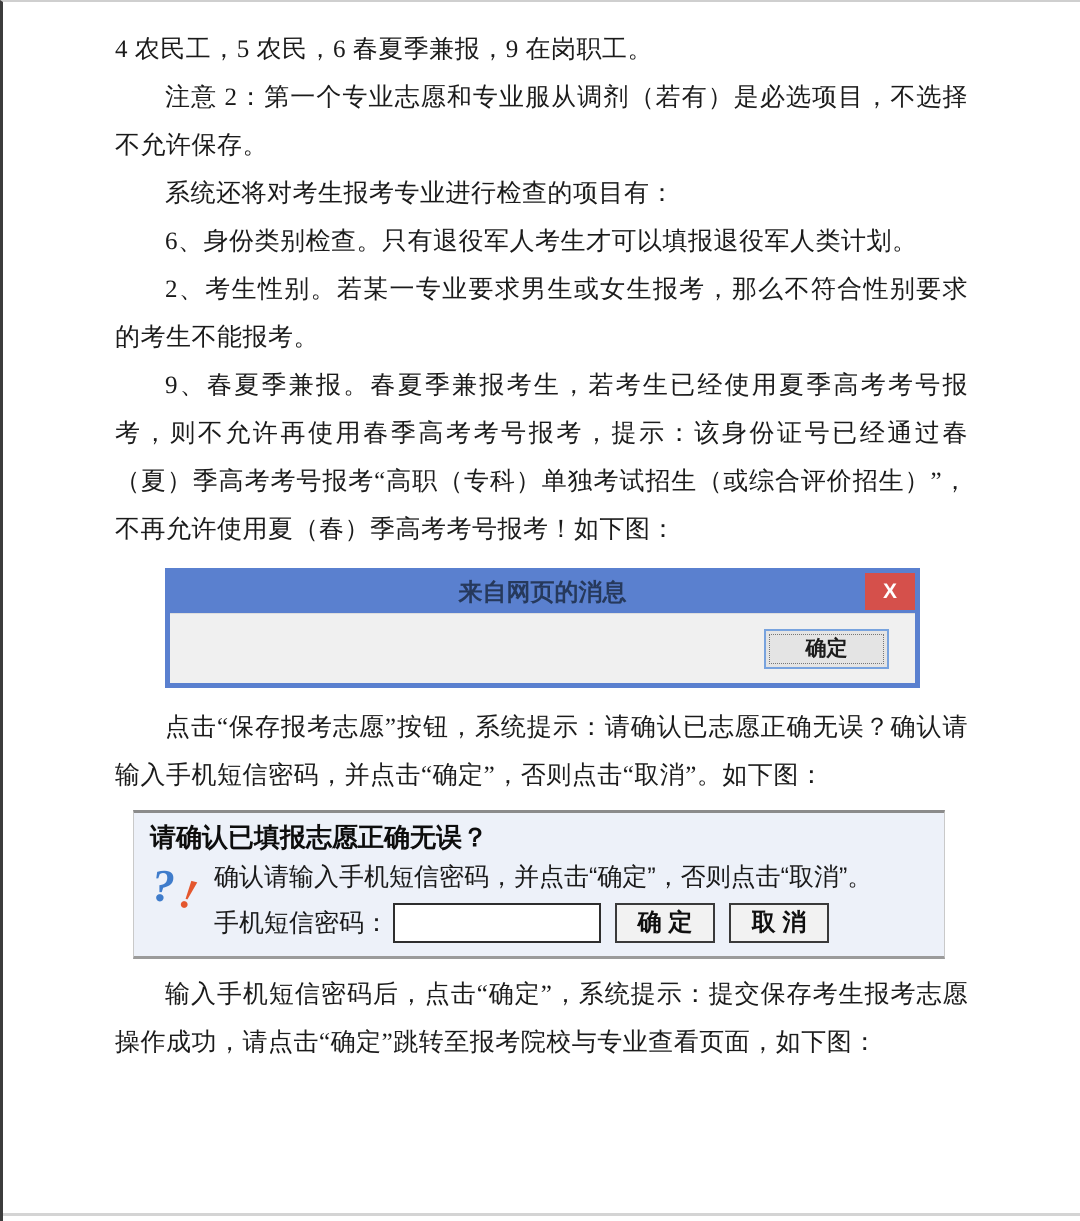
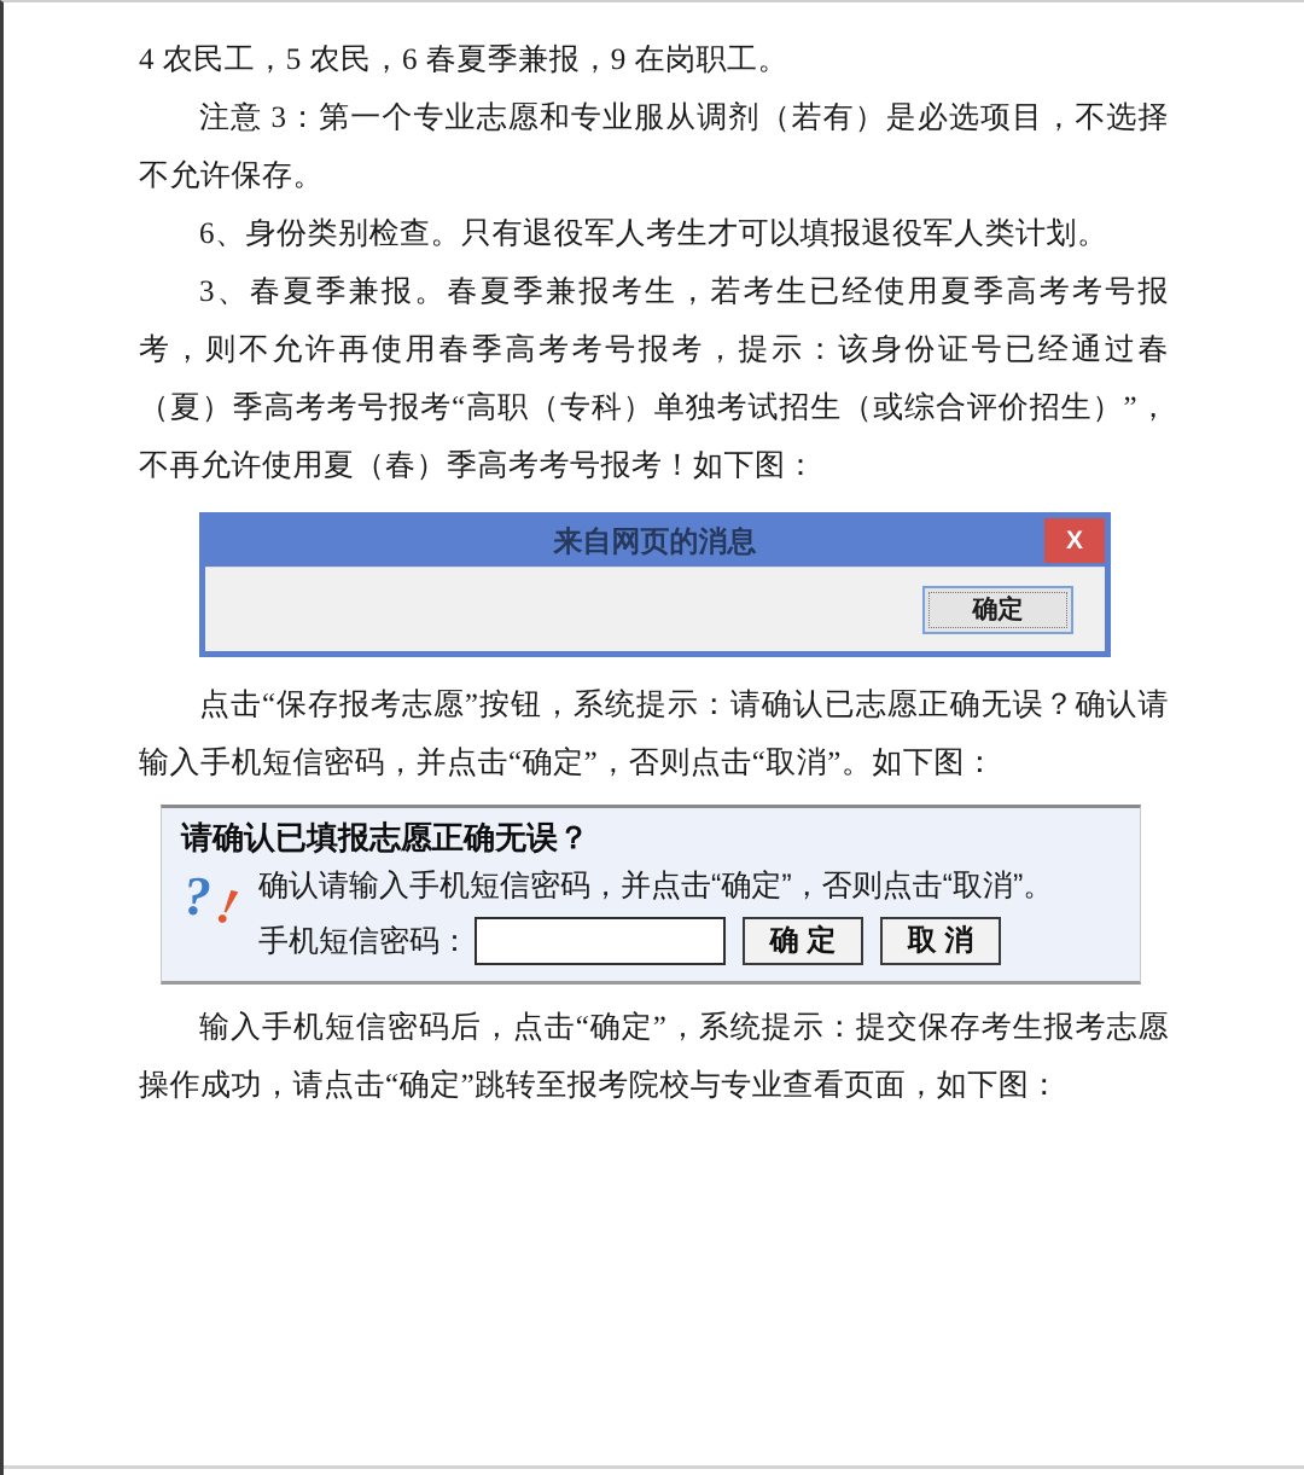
  4 农民工，5 农民，6 春夏季兼报，9 在岗职工。
- 注意 2：第一个专业志愿和专业服从调剂（若有）是必选项目，不选择不允许保存。
+ 注意 3：第一个专业志愿和专业服从调剂（若有）是必选项目，不选择不允许保存。
- 系统还将对考生报考专业进行检查的项目有：
  6、身份类别检查。只有退役军人考生才可以填报退役军人类计划。
- 2、考生性别。若某一专业要求男生或女生报考，那么不符合性别要求的考生不能报考。
- 9、春夏季兼报。春夏季兼报考生，若考生已经使用夏季高考考号报考，则不允许再使用春季高考考号报考，提示：该身份证号已经通过春（夏）季高考考号报考“高职（专科）单独考试招生（或综合评价招生）”，不再允许使用夏（春）季高考考号报考！如下图：
+ 3、春夏季兼报。春夏季兼报考生，若考生已经使用夏季高考考号报考，则不允许再使用春季高考考号报考，提示：该身份证号已经通过春（夏）季高考考号报考“高职（专科）单独考试招生（或综合评价招生）”，不再允许使用夏（春）季高考考号报考！如下图：
  来自网页的消息
  X
  确定
  点击“保存报考志愿”按钮，系统提示：请确认已志愿正确无误？确认请输入手机短信密码，并点击“确定”，否则点击“取消”。如下图：
  请确认已填报志愿正确无误？
  ?
  确认请输入手机短信密码，并点击“确定”，否则点击“取消”。
  手机短信密码：
  确 定
  取 消
  输入手机短信密码后，点击“确定”，系统提示：提交保存考生报考志愿操作成功，请点击“确定”跳转至报考院校与专业查看页面，如下图：
